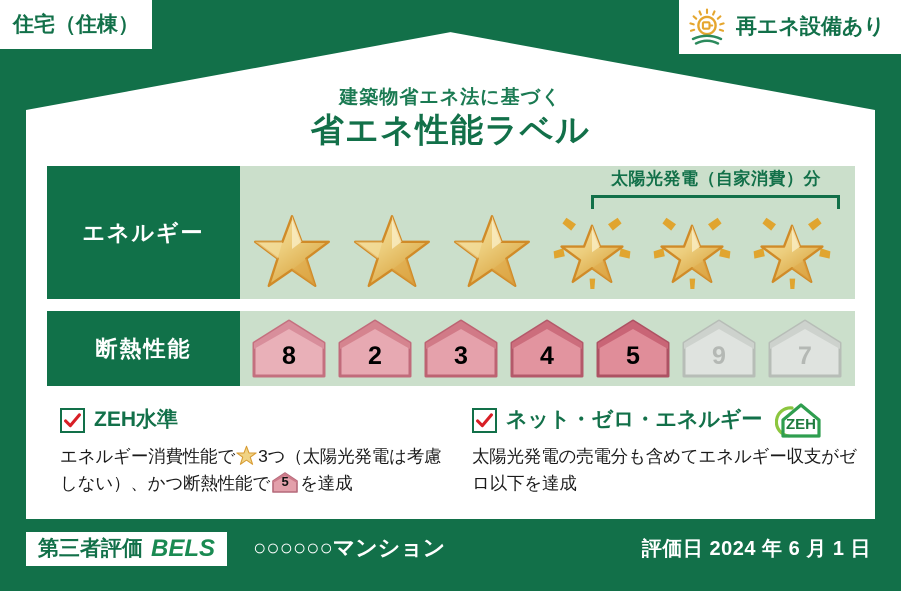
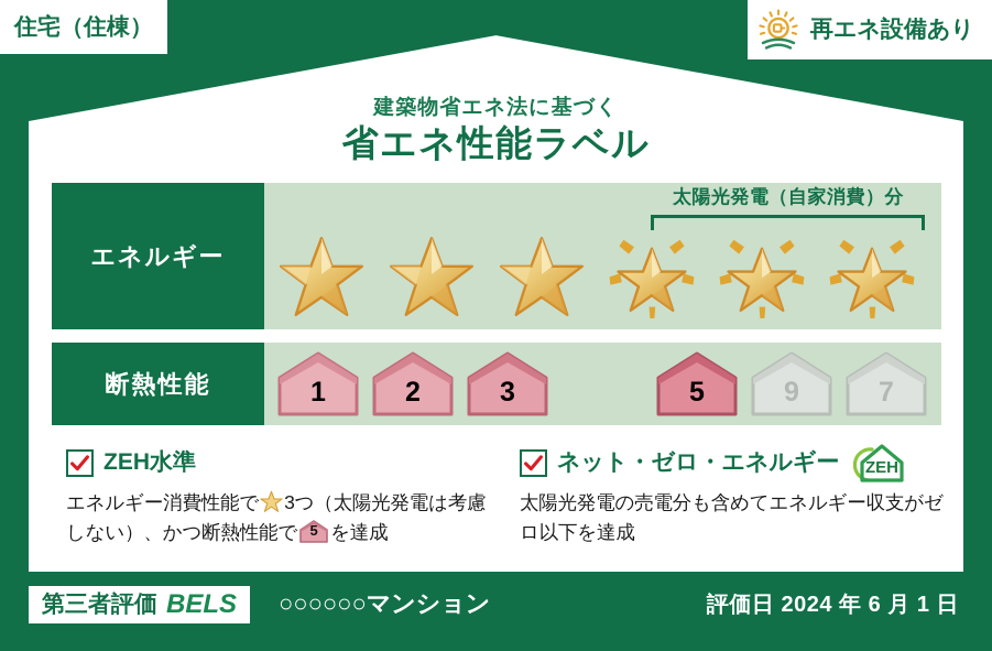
  住宅（住棟）
  再エネ設備あり
  建築物省エネ法に基づく
  省エネ性能ラベル
  エネルギー
  太陽光発電（自家消費）分
  断熱性能
- 8
+ 1
  2
  3
- 4
  5
  9
  7
  ZEH水準
  エネルギー消費性能で 3つ（太陽光発電は考慮しない）、かつ断熱性能で
  5
  を達成
  ネット・ゼロ・エネルギー
  ZEH
  太陽光発電の売電分も含めてエネルギー収支がゼロ以下を達成
  第三者評価
  BELS
  ○○○○○○マンション
  評価日 2024 年 6 月 1 日
